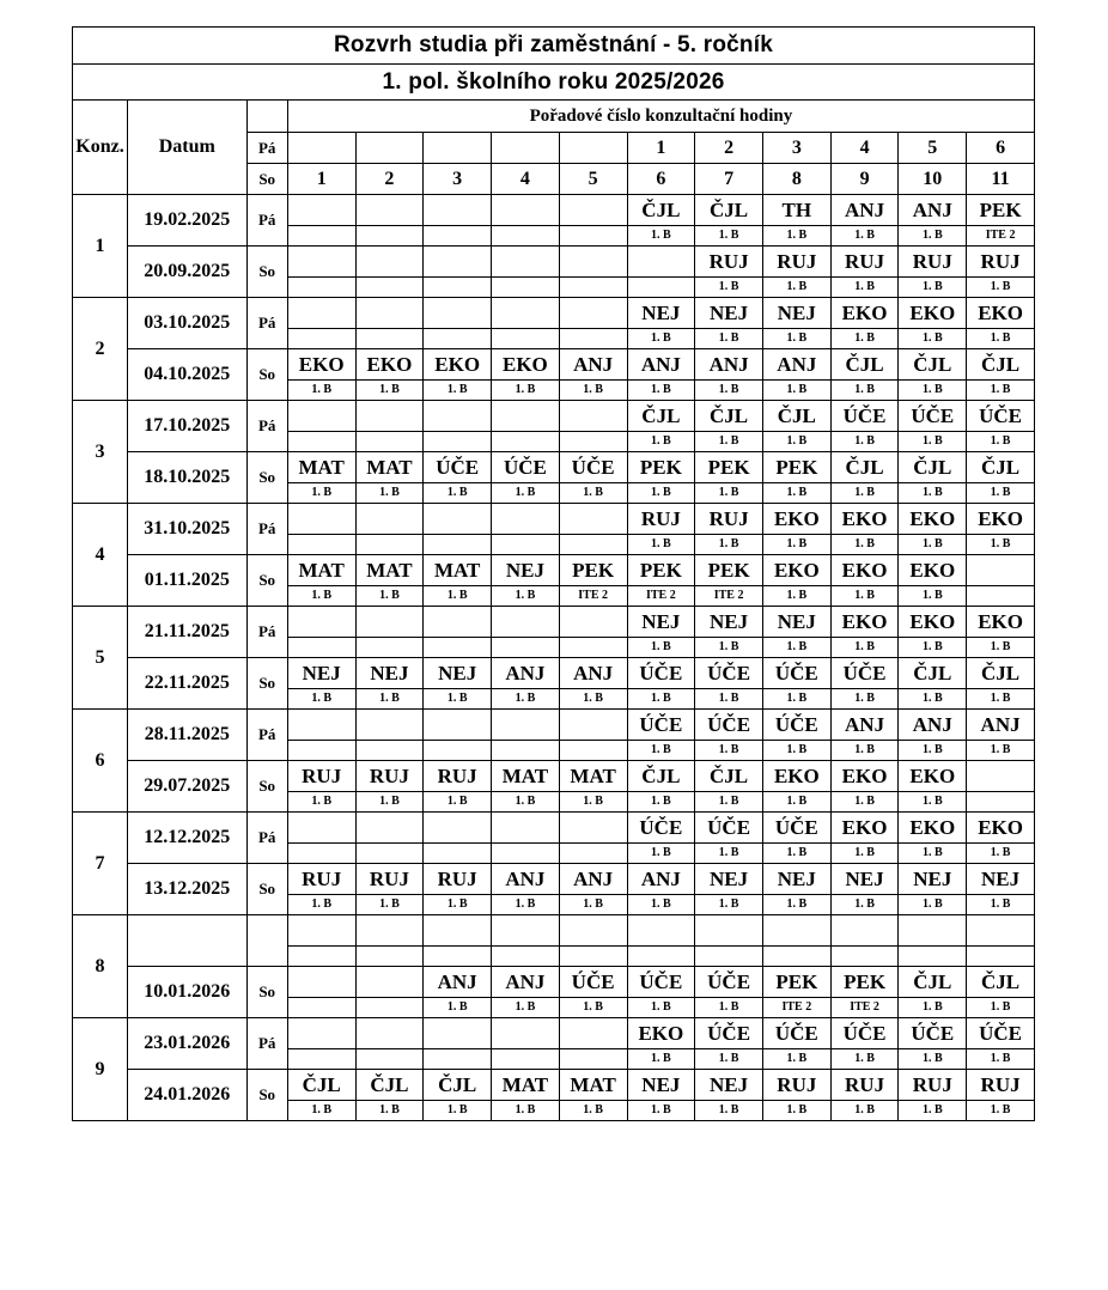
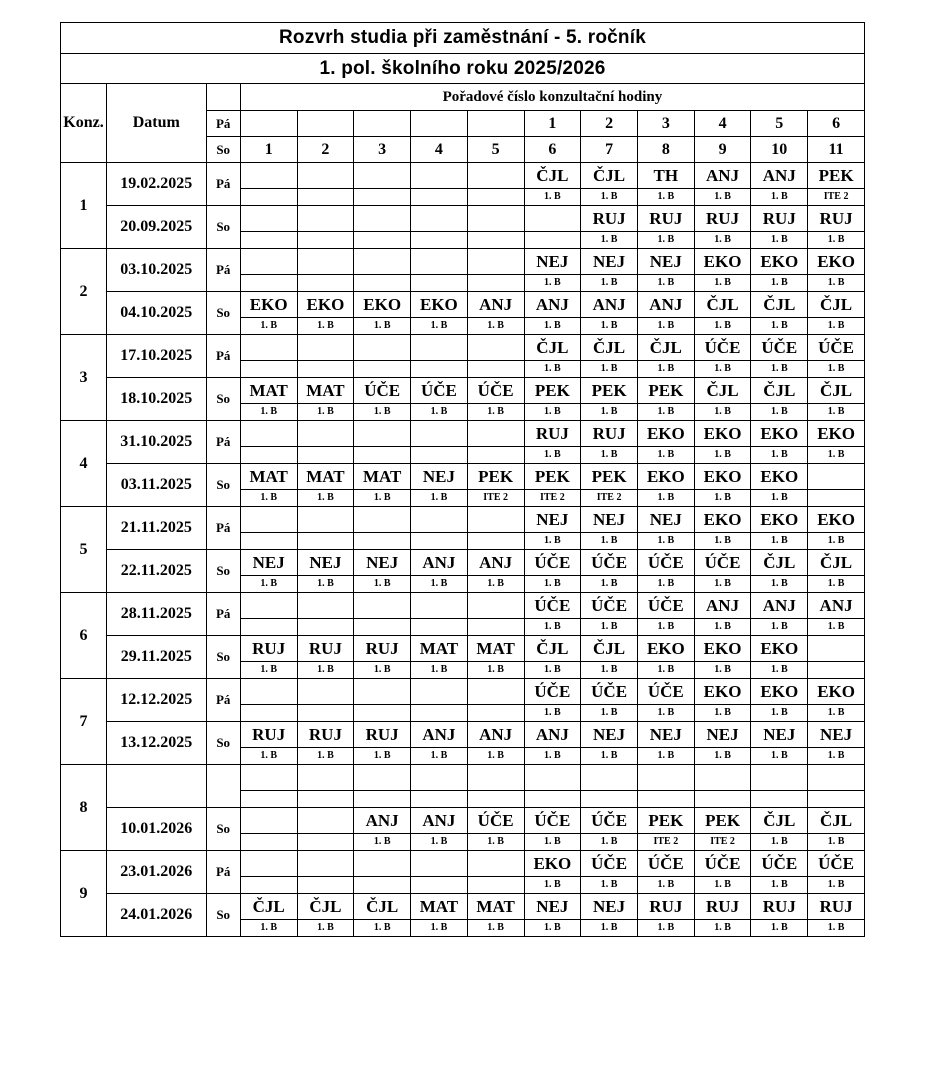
  Rozvrh studia při zaměstnání - 5. ročník
  1. pol. školního roku 2025/2026
  Konz.	Datum		Pořadové číslo konzultační hodiny
  Pá						1	2	3	4	5	6
  So	1	2	3	4	5	6	7	8	9	10	11
  1	19.02.2025	Pá						ČJL	ČJL	TH	ANJ	ANJ	PEK
  					1. B	1. B	1. B	1. B	1. B	ITE 2
  20.09.2025	So							RUJ	RUJ	RUJ	RUJ	RUJ
  						1. B	1. B	1. B	1. B	1. B
  2	03.10.2025	Pá						NEJ	NEJ	NEJ	EKO	EKO	EKO
  					1. B	1. B	1. B	1. B	1. B	1. B
  04.10.2025	So	EKO	EKO	EKO	EKO	ANJ	ANJ	ANJ	ANJ	ČJL	ČJL	ČJL
  1. B	1. B	1. B	1. B	1. B	1. B	1. B	1. B	1. B	1. B	1. B
  3	17.10.2025	Pá						ČJL	ČJL	ČJL	ÚČE	ÚČE	ÚČE
  					1. B	1. B	1. B	1. B	1. B	1. B
  18.10.2025	So	MAT	MAT	ÚČE	ÚČE	ÚČE	PEK	PEK	PEK	ČJL	ČJL	ČJL
  1. B	1. B	1. B	1. B	1. B	1. B	1. B	1. B	1. B	1. B	1. B
  4	31.10.2025	Pá						RUJ	RUJ	EKO	EKO	EKO	EKO
  					1. B	1. B	1. B	1. B	1. B	1. B
- 01.11.2025	So	MAT	MAT	MAT	NEJ	PEK	PEK	PEK	EKO	EKO	EKO
+ 03.11.2025	So	MAT	MAT	MAT	NEJ	PEK	PEK	PEK	EKO	EKO	EKO
  1. B	1. B	1. B	1. B	ITE 2	ITE 2	ITE 2	1. B	1. B	1. B
  5	21.11.2025	Pá						NEJ	NEJ	NEJ	EKO	EKO	EKO
  					1. B	1. B	1. B	1. B	1. B	1. B
  22.11.2025	So	NEJ	NEJ	NEJ	ANJ	ANJ	ÚČE	ÚČE	ÚČE	ÚČE	ČJL	ČJL
  1. B	1. B	1. B	1. B	1. B	1. B	1. B	1. B	1. B	1. B	1. B
  6	28.11.2025	Pá						ÚČE	ÚČE	ÚČE	ANJ	ANJ	ANJ
  					1. B	1. B	1. B	1. B	1. B	1. B
- 29.07.2025	So	RUJ	RUJ	RUJ	MAT	MAT	ČJL	ČJL	EKO	EKO	EKO
+ 29.11.2025	So	RUJ	RUJ	RUJ	MAT	MAT	ČJL	ČJL	EKO	EKO	EKO
  1. B	1. B	1. B	1. B	1. B	1. B	1. B	1. B	1. B	1. B
  7	12.12.2025	Pá						ÚČE	ÚČE	ÚČE	EKO	EKO	EKO
  					1. B	1. B	1. B	1. B	1. B	1. B
  13.12.2025	So	RUJ	RUJ	RUJ	ANJ	ANJ	ANJ	NEJ	NEJ	NEJ	NEJ	NEJ
  1. B	1. B	1. B	1. B	1. B	1. B	1. B	1. B	1. B	1. B	1. B
  8
  10.01.2026	So			ANJ	ANJ	ÚČE	ÚČE	ÚČE	PEK	PEK	ČJL	ČJL
  		1. B	1. B	1. B	1. B	1. B	ITE 2	ITE 2	1. B	1. B
  9	23.01.2026	Pá						EKO	ÚČE	ÚČE	ÚČE	ÚČE	ÚČE
  					1. B	1. B	1. B	1. B	1. B	1. B
  24.01.2026	So	ČJL	ČJL	ČJL	MAT	MAT	NEJ	NEJ	RUJ	RUJ	RUJ	RUJ
  1. B	1. B	1. B	1. B	1. B	1. B	1. B	1. B	1. B	1. B	1. B
